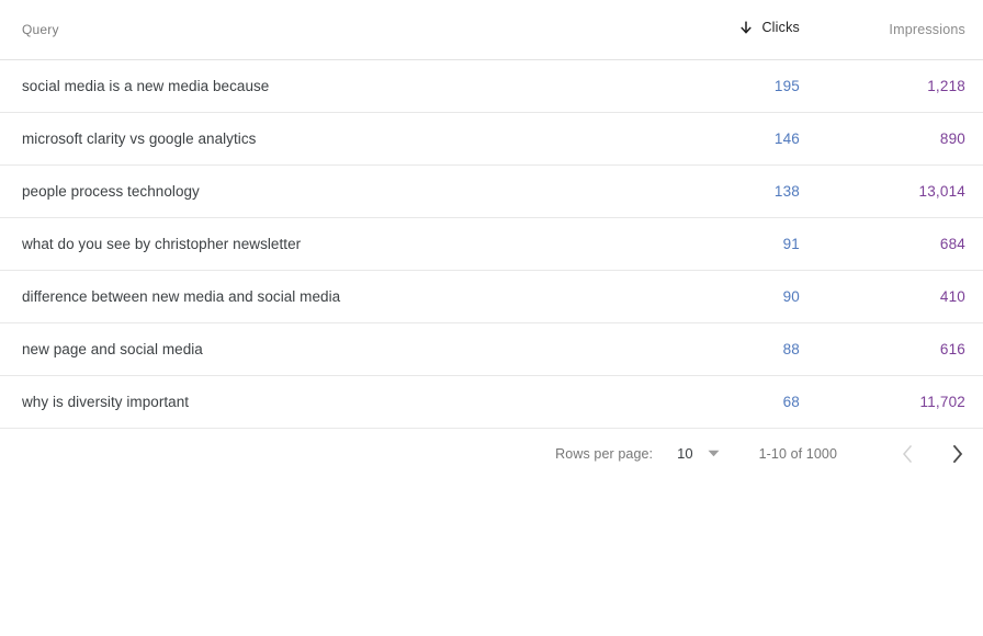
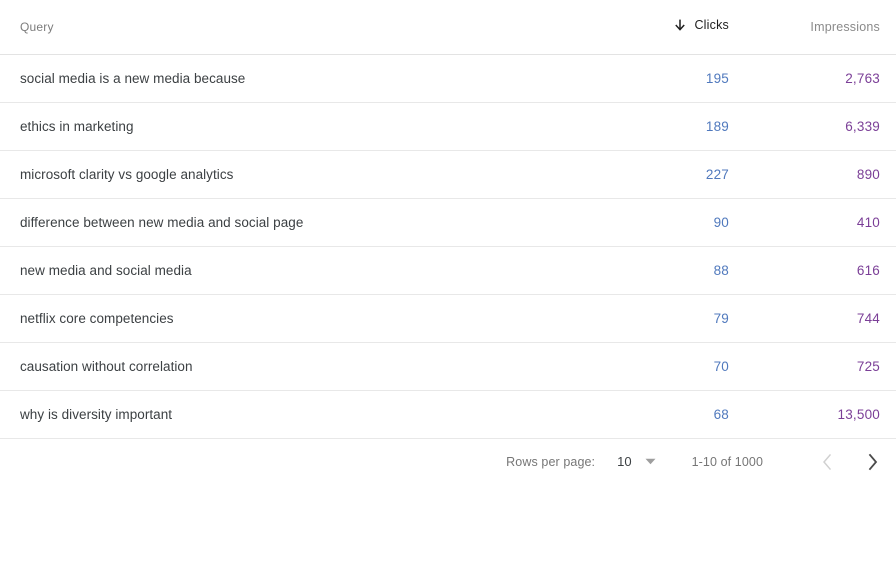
  Query	Clicks	Impressions
- social media is a new media because	195	1,218
+ social media is a new media because	195	2,763
+ ethics in marketing	189	6,339
- microsoft clarity vs google analytics	146	890
+ microsoft clarity vs google analytics	227	890
- people process technology	138	13,014
- what do you see by christopher newsletter	91	684
- difference between new media and social media	90	410
+ difference between new media and social page	90	410
- new page and social media	88	616
+ new media and social media	88	616
+ netflix core competencies	79	744
+ causation without correlation	70	725
- why is diversity important	68	11,702
+ why is diversity important	68	13,500
  Rows per page:
  10
  1-10 of 1000
